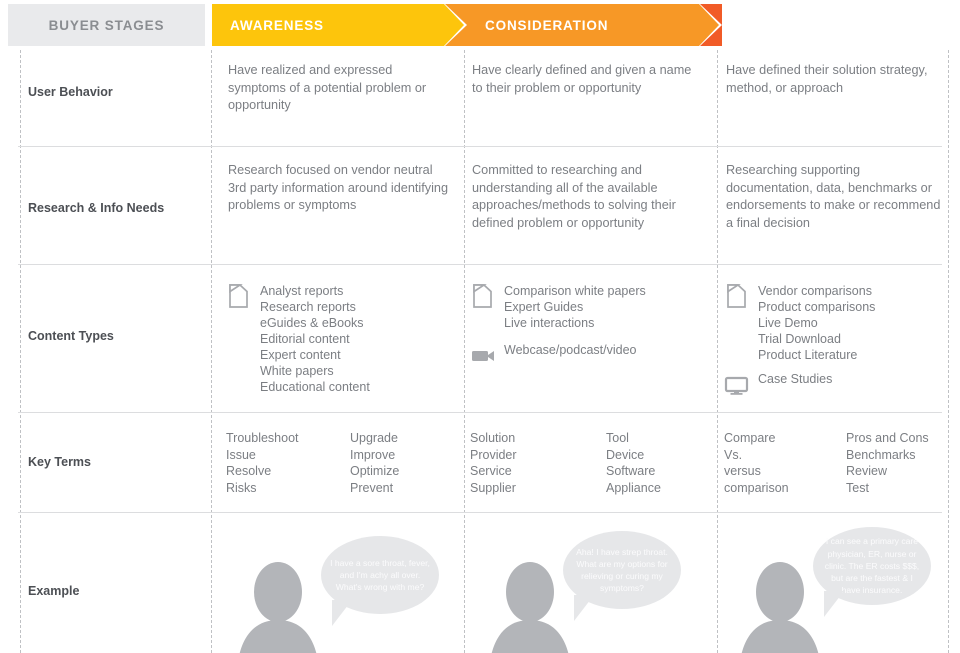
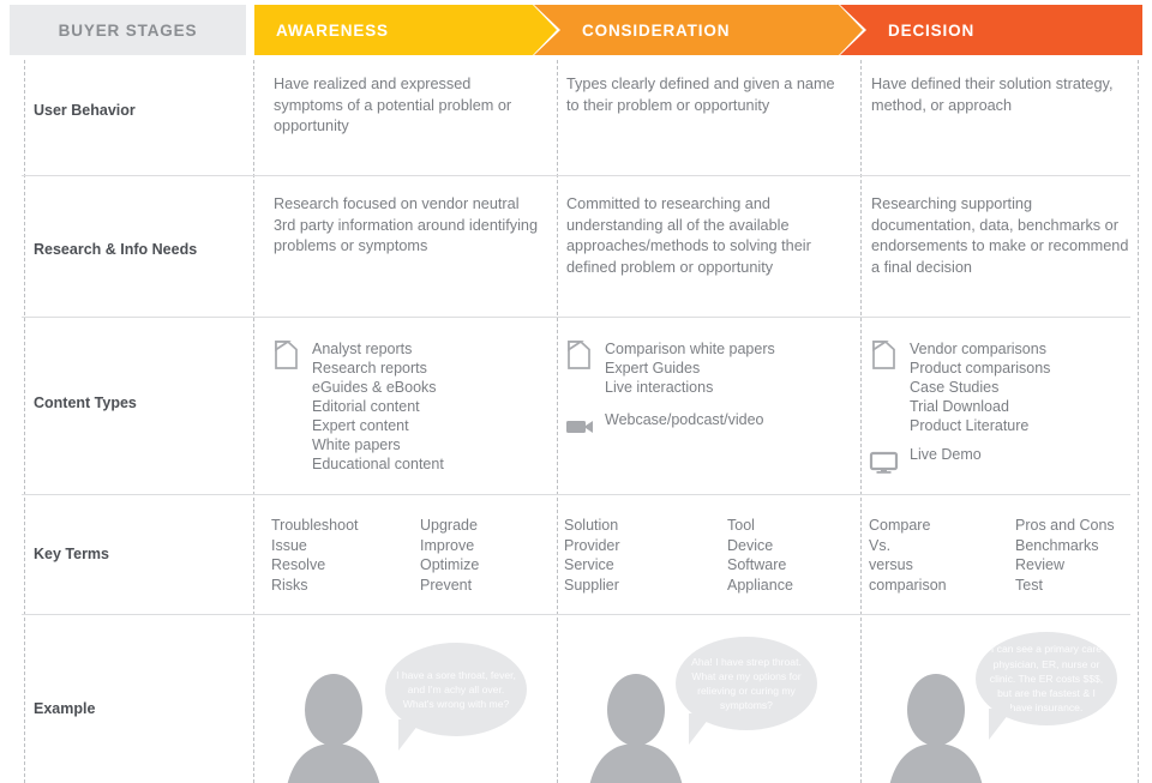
  BUYER STAGES
  AWARENESS
  CONSIDERATION
+ DECISION
  User Behavior
  Have realized and expressed symptoms of a potential problem or opportunity
- Have clearly defined and given a name to their problem or opportunity
+ Types clearly defined and given a name to their problem or opportunity
  Have defined their solution strategy, method, or approach
  Research & Info Needs
  Research focused on vendor neutral 3rd party information around identifying problems or symptoms
  Committed to researching and understanding all of the available approaches/methods to solving their defined problem or opportunity
  Researching supporting documentation, data, benchmarks or endorsements to make or recommend a final decision
  Content Types
  Analyst reports
  Research reports
  eGuides & eBooks
  Editorial content
  Expert content
  White papers
  Educational content
  Comparison white papers
  Expert Guides
  Live interactions
  Webcase/podcast/video
  Vendor comparisons
  Product comparisons
- Live Demo
+ Case Studies
  Trial Download
  Product Literature
- Case Studies
+ Live Demo
  Key Terms
  Troubleshoot
  Issue
  Resolve
  Risks
  Upgrade
  Improve
  Optimize
  Prevent
  Solution
  Provider
  Service
  Supplier
  Tool
  Device
  Software
  Appliance
  Compare
  Vs.
  versus
  comparison
  Pros and Cons
  Benchmarks
  Review
  Test
  Example
